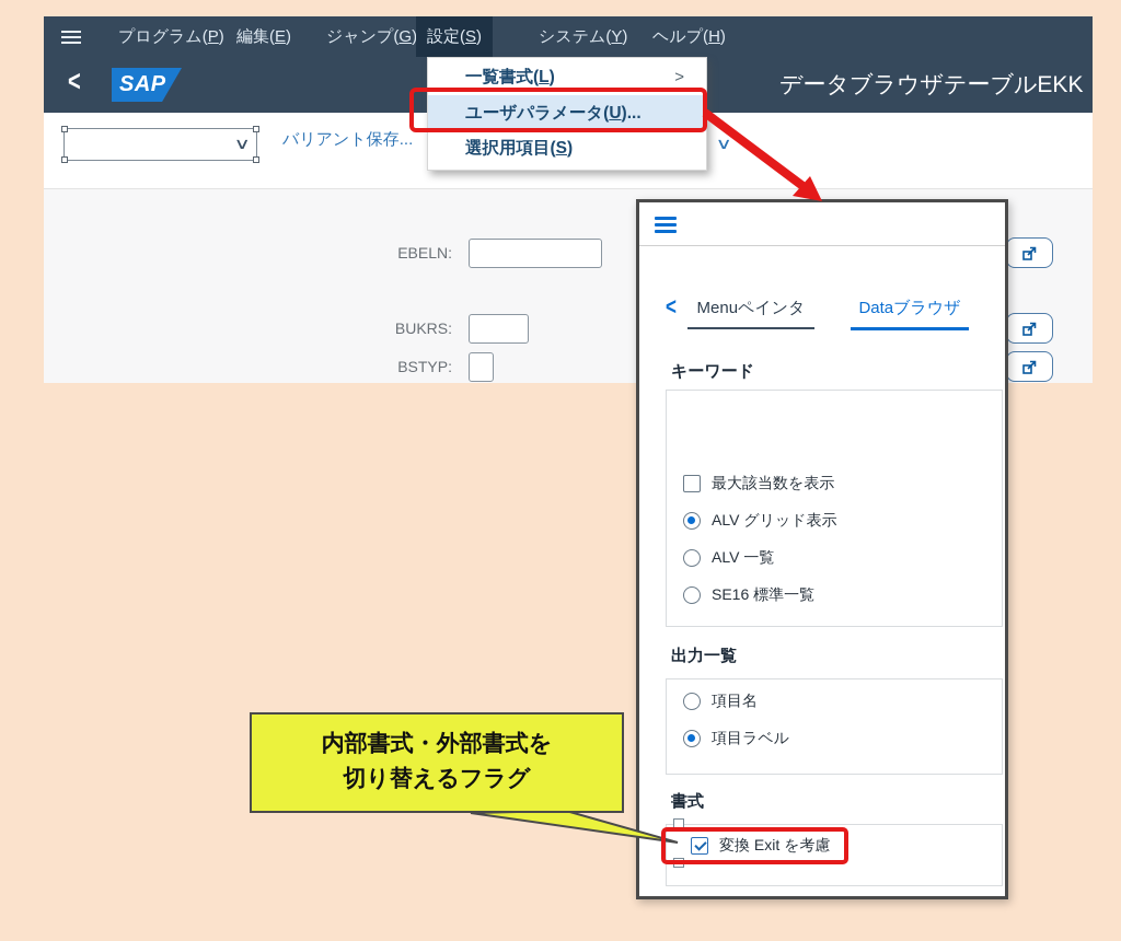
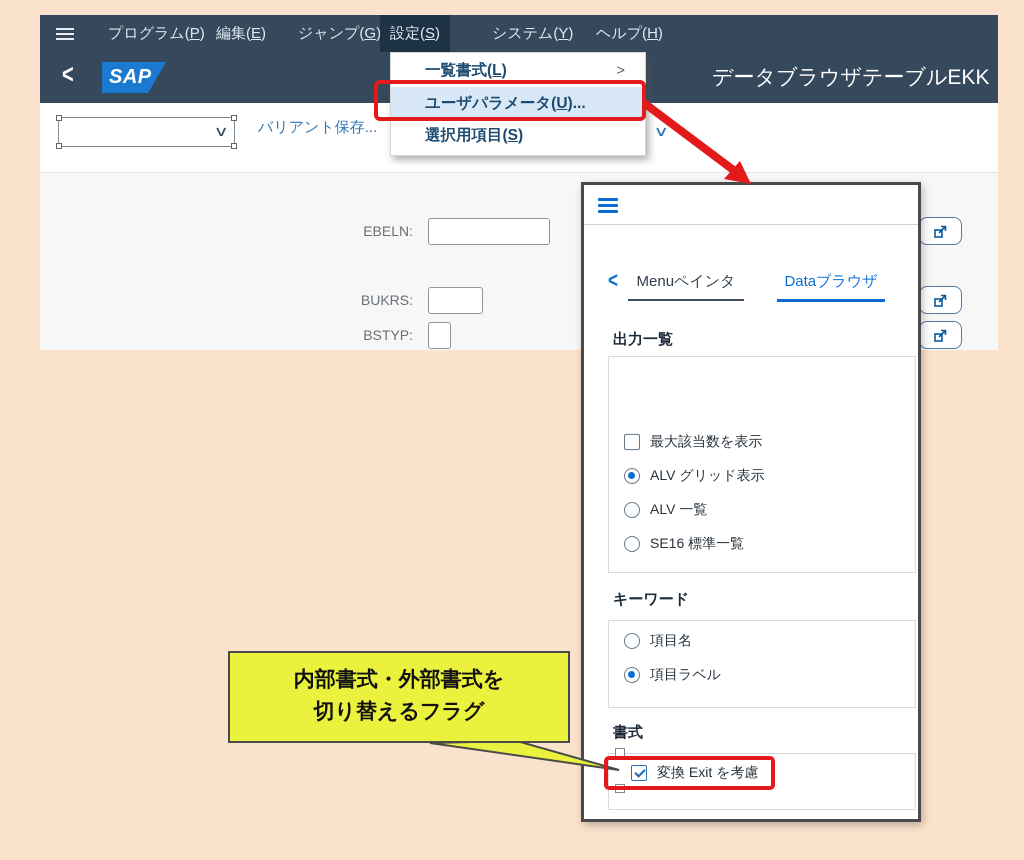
  プログラム(P)
  編集(E)
  ジャンプ(G)
  設定(S)
  システム(Y)
  ヘルプ(H)
  <
  SAP
  データブラウザテーブルEKK
  ∨
  バリアント保存...
  ∨
  EBELN:
  BUKRS:
  BSTYP:
  一覧書式(L)
  >
  ユーザパラメータ(U)...
  選択用項目(S)
  <
  Menuペインタ
  Dataブラウザ
- キーワード
+ 出力一覧
  最大該当数を表示
  ALV グリッド表示
  ALV 一覧
  SE16 標準一覧
- 出力一覧
+ キーワード
  項目名
  項目ラベル
  書式
  変換 Exit を考慮
  内部書式・外部書式を
  切り替えるフラグ
